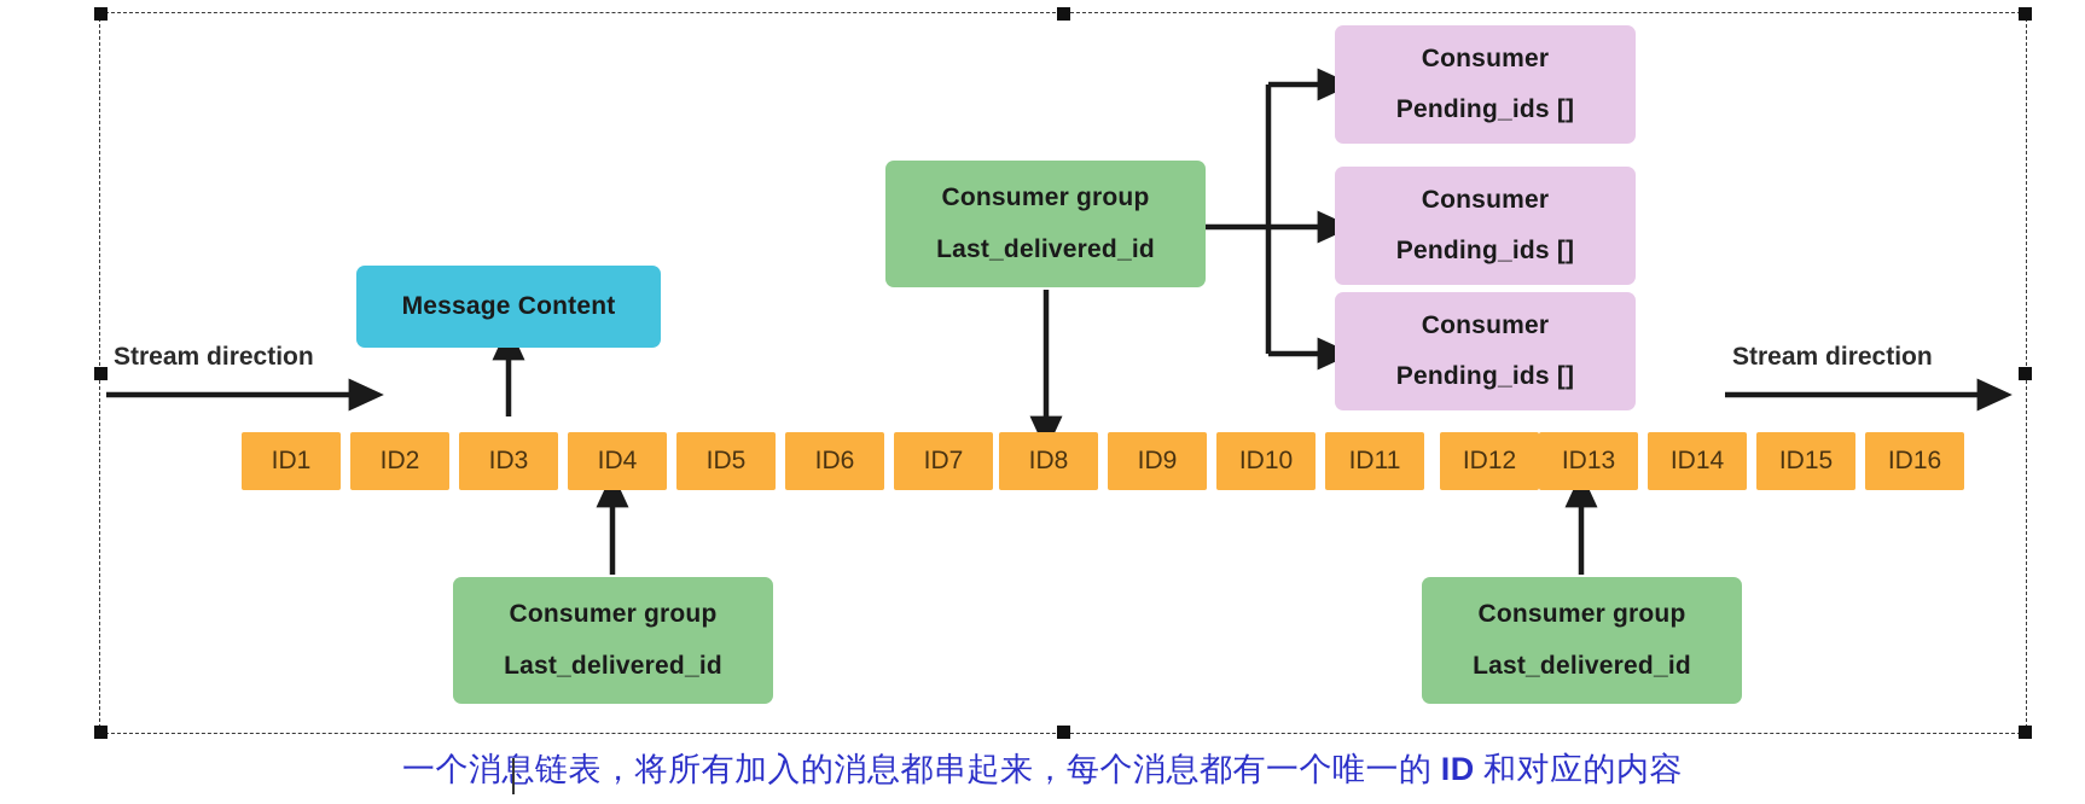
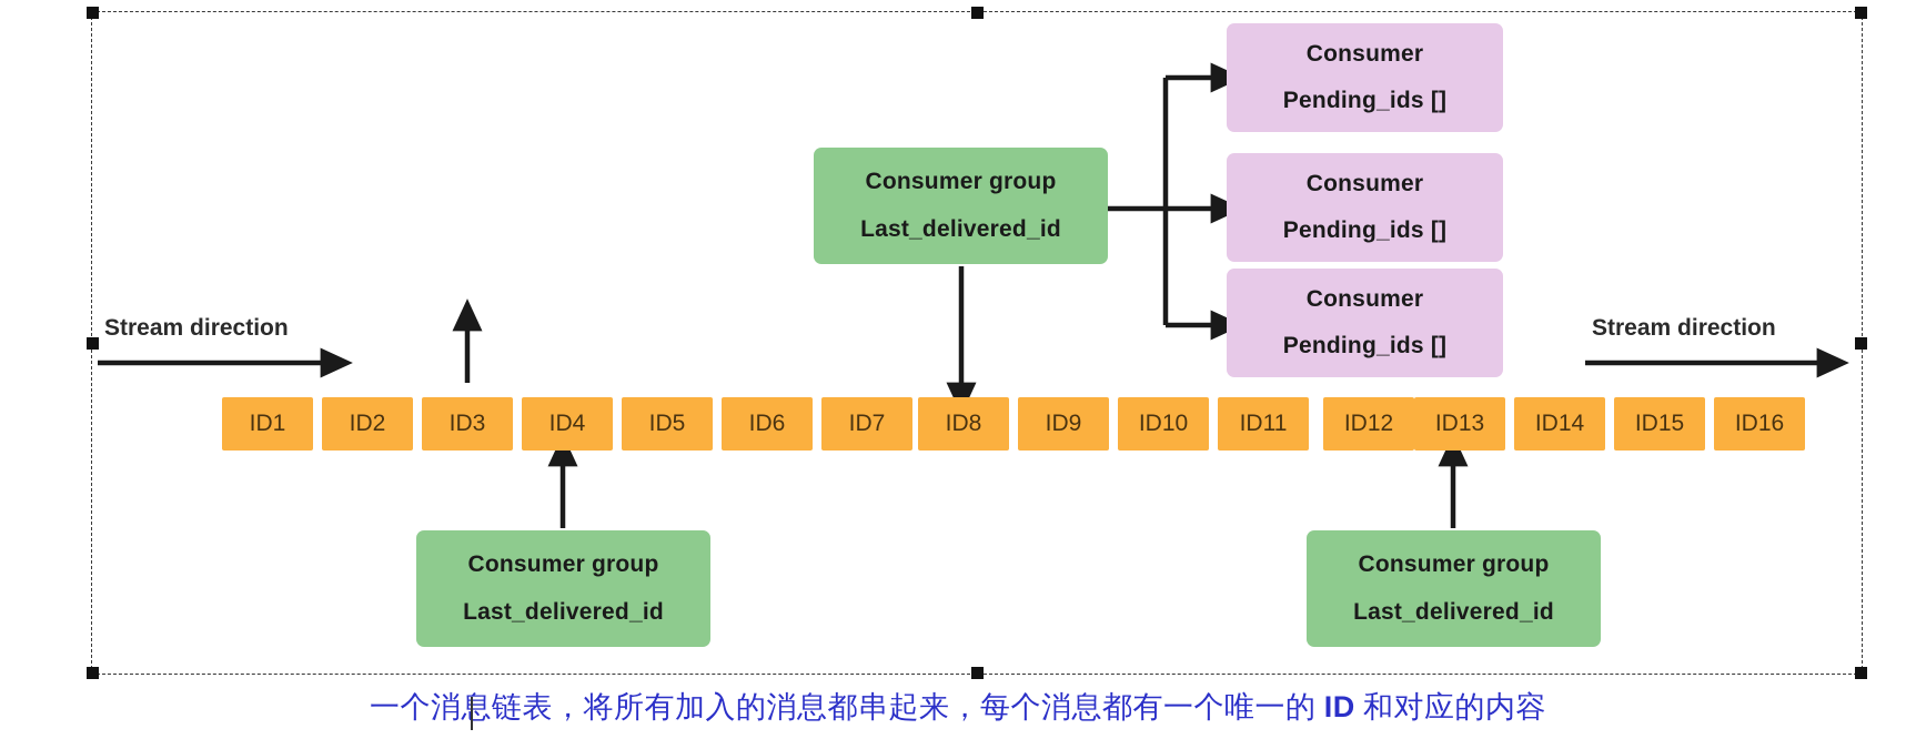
  Stream direction
  Stream direction
- Message Content
  Consumer group
  Last_delivered_id
  Consumer group
  Last_delivered_id
  Consumer group
  Last_delivered_id
  Consumer
  Pending_ids []
  Consumer
  Pending_ids []
  Consumer
  Pending_ids []
  ID1
  ID2
  ID3
  ID4
  ID5
  ID6
  ID7
  ID8
  ID9
  ID10
  ID11
  ID12
  ID13
  ID14
  ID15
  ID16
  一个消息链表，将所有加入的消息都串起来，每个消息都有一个唯一的 ID 和对应的内容
